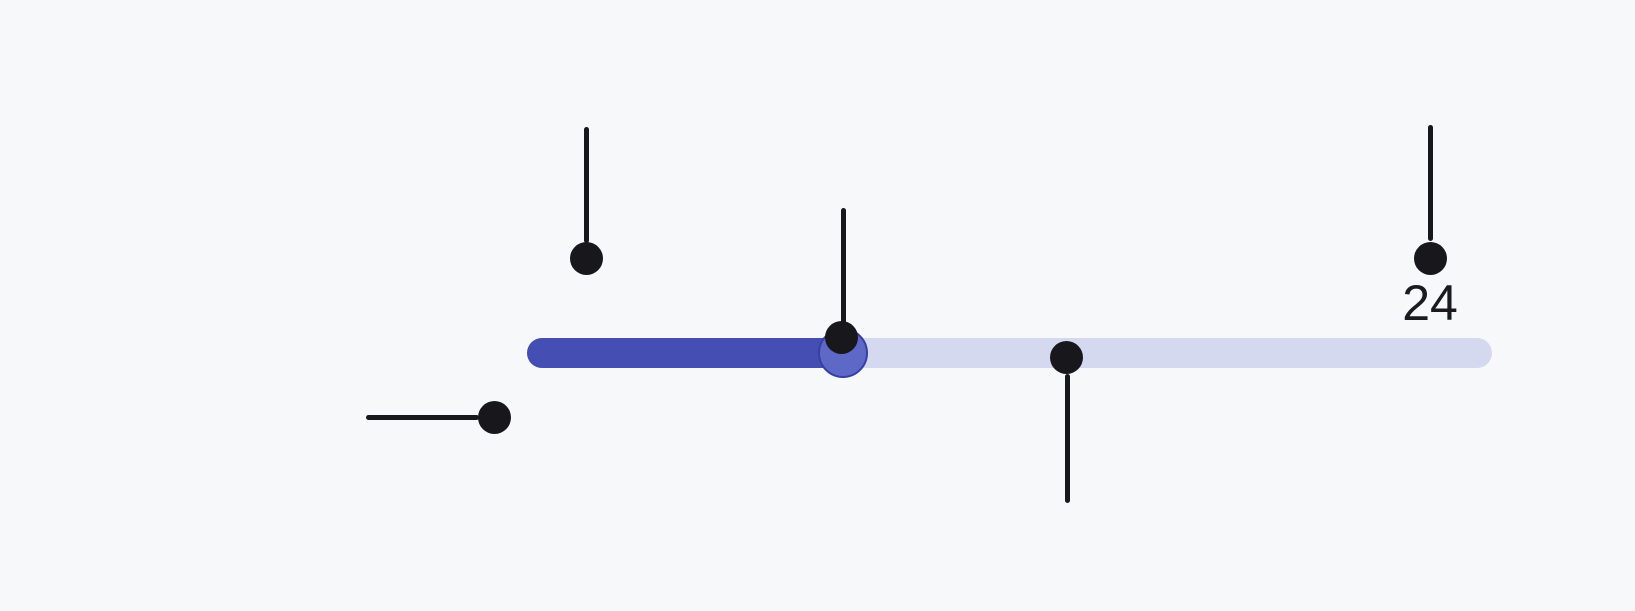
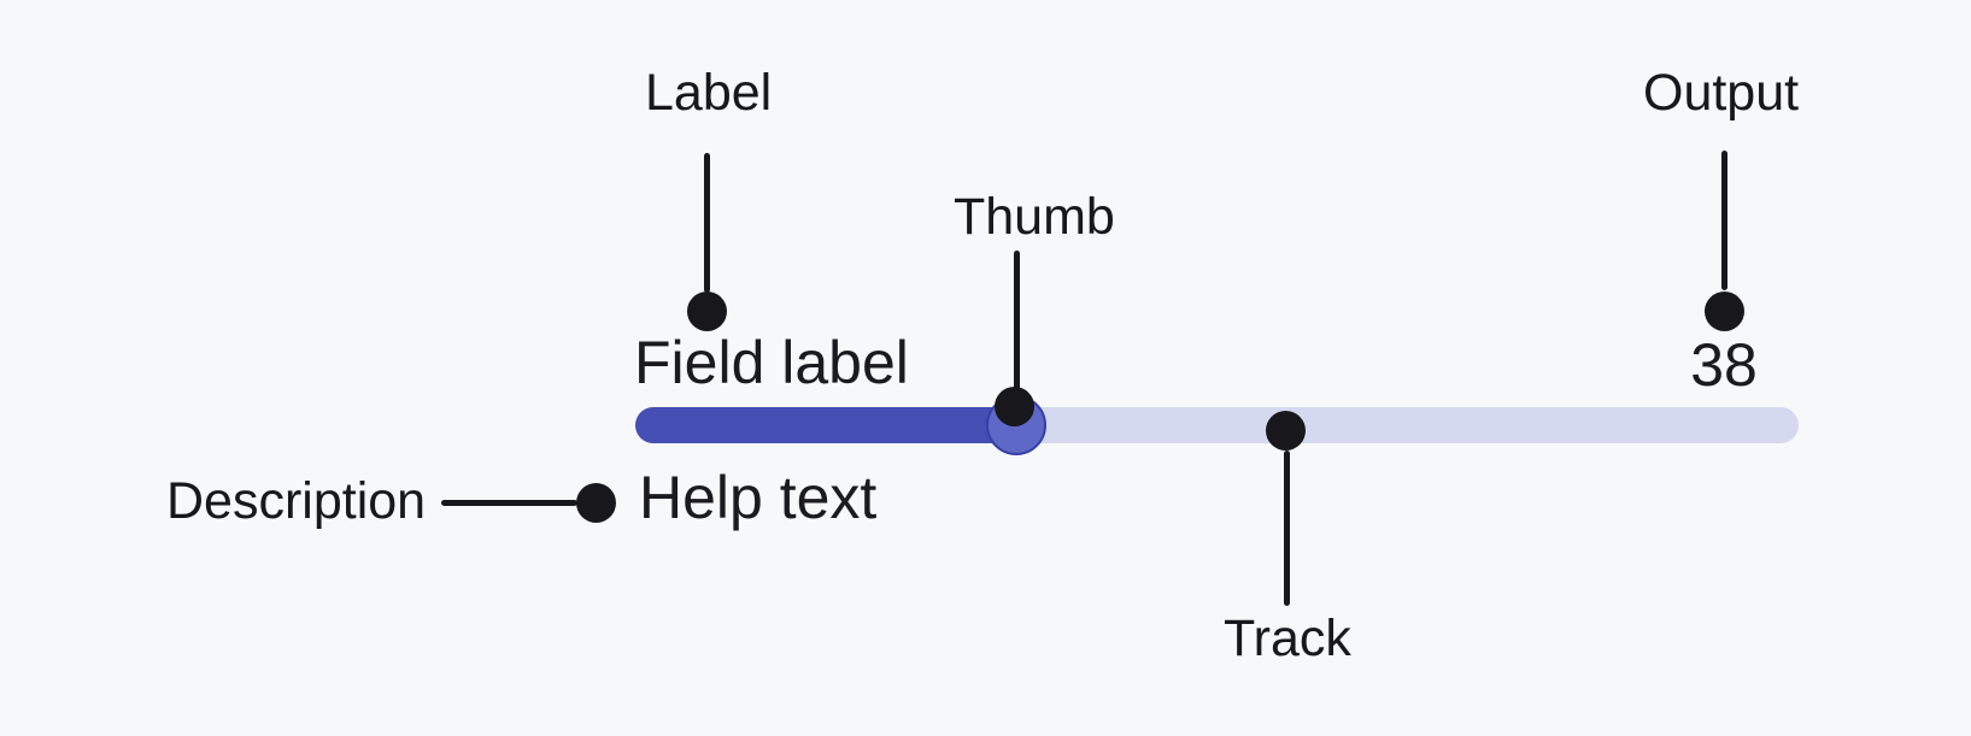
+ Field label
- 24
+ 38
+ Help text
+ Label
+ Thumb
+ Output
+ Track
+ Description
